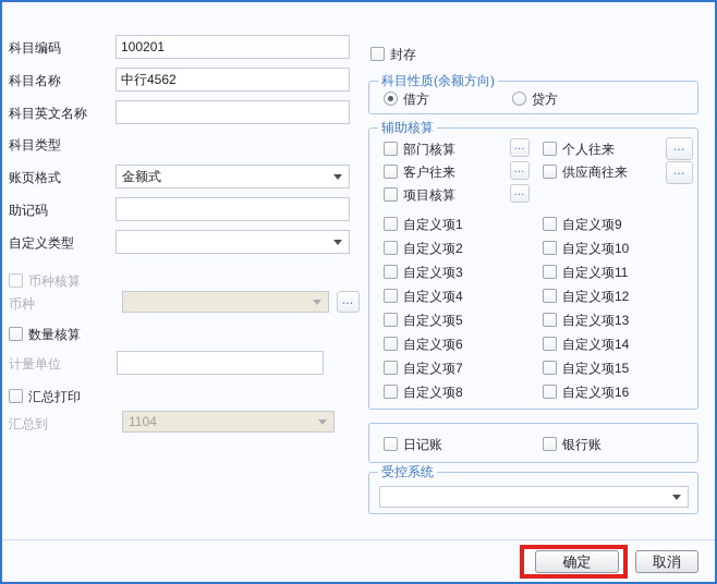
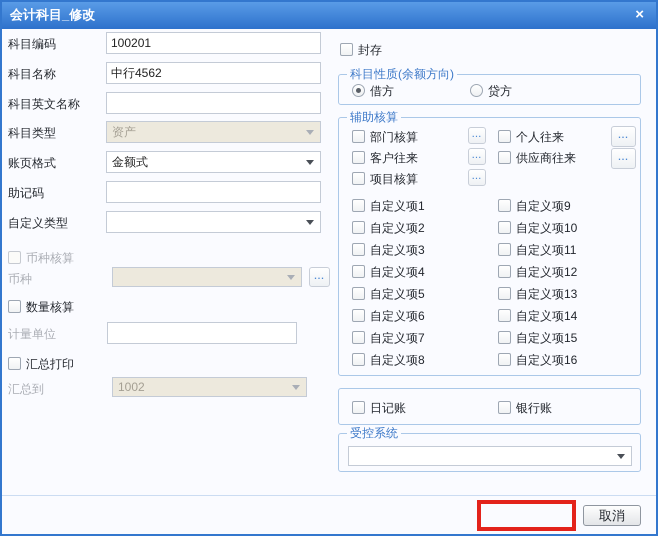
+ 会计科目_修改
+ ×
  科目编码
  100201
  科目名称
  中行4562
  科目英文名称
  科目类型
+ 资产
  账页格式
  金额式
  助记码
  自定义类型
  币种核算
  币种
  ...
  数量核算
  计量单位
  汇总打印
  汇总到
- 1104
+ 1002
  封存
  科目性质(余额方向)
  借方
  贷方
  辅助核算
  部门核算
  ...
  个人往来
  ...
  客户往来
  ...
  供应商往来
  ...
  项目核算
  ...
  自定义项1
  自定义项9
  自定义项2
  自定义项10
  自定义项3
  自定义项11
  自定义项4
  自定义项12
  自定义项5
  自定义项13
  自定义项6
  自定义项14
  自定义项7
  自定义项15
  自定义项8
  自定义项16
  日记账
  银行账
  受控系统
- 确定
  取消
